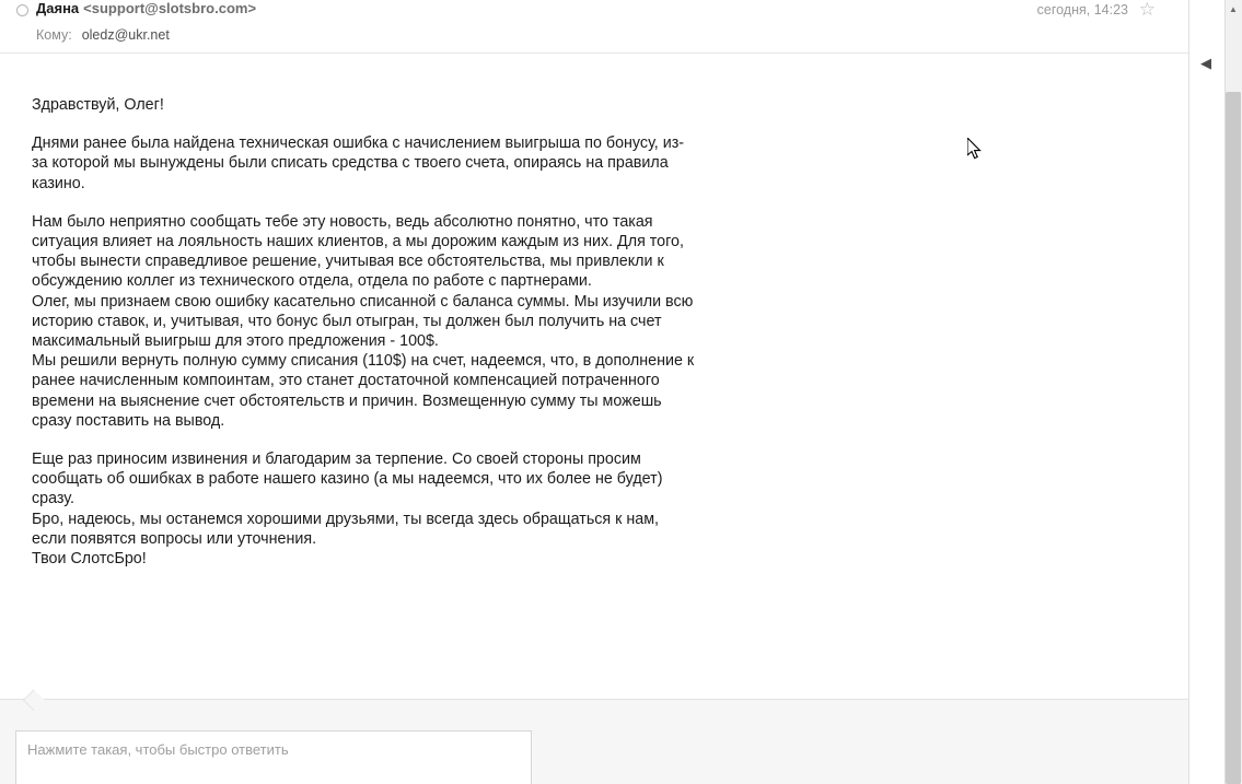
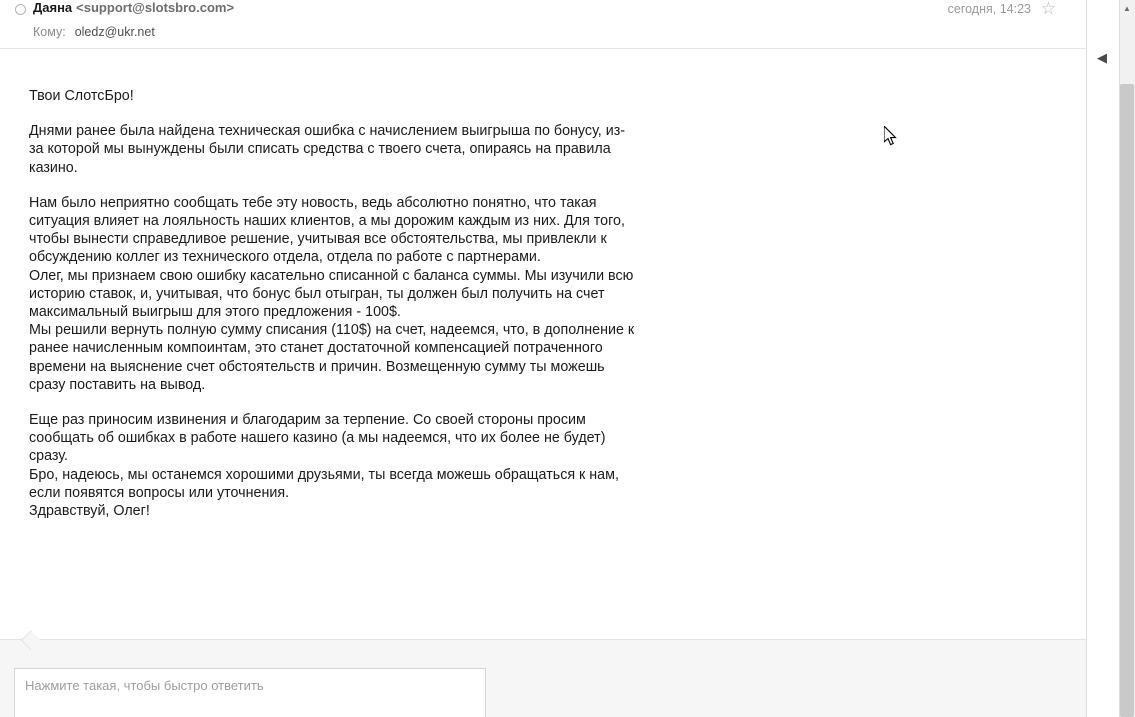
  Даяна <support@slotsbro.com>
  Кому: oledz@ukr.net
  сегодня, 14:23
  ☆
- Здравствуй, Олег!
+ Твои СлотсБро!
  Днями ранее была найдена техническая ошибка с начислением выигрыша по бонусу, из-за которой мы вынуждены были списать средства с твоего счета, опираясь на правила казино.
  Нам было неприятно сообщать тебе эту новость, ведь абсолютно понятно, что такая ситуация влияет на лояльность наших клиентов, а мы дорожим каждым из них. Для того, чтобы вынести справедливое решение, учитывая все обстоятельства, мы привлекли к обсуждению коллег из технического отдела, отдела по работе с партнерами.
  Олег, мы признаем свою ошибку касательно списанной с баланса суммы. Мы изучили всю историю ставок, и, учитывая, что бонус был отыгран, ты должен был получить на счет максимальный выигрыш для этого предложения - 100$.
  Мы решили вернуть полную сумму списания (110$) на счет, надеемся, что, в дополнение к ранее начисленным компоинтам, это станет достаточной компенсацией потраченного времени на выяснение счет обстоятельств и причин. Возмещенную сумму ты можешь сразу поставить на вывод.
  Еще раз приносим извинения и благодарим за терпение. Со своей стороны просим сообщать об ошибках в работе нашего казино (а мы надеемся, что их более не будет) сразу.
- Бро, надеюсь, мы останемся хорошими друзьями, ты всегда здесь обращаться к нам, если появятся вопросы или уточнения.
+ Бро, надеюсь, мы останемся хорошими друзьями, ты всегда можешь обращаться к нам, если появятся вопросы или уточнения.
- Твои СлотсБро!
+ Здравствуй, Олег!
  Нажмите такая, чтобы быстро ответить
  ◀
  ▲
